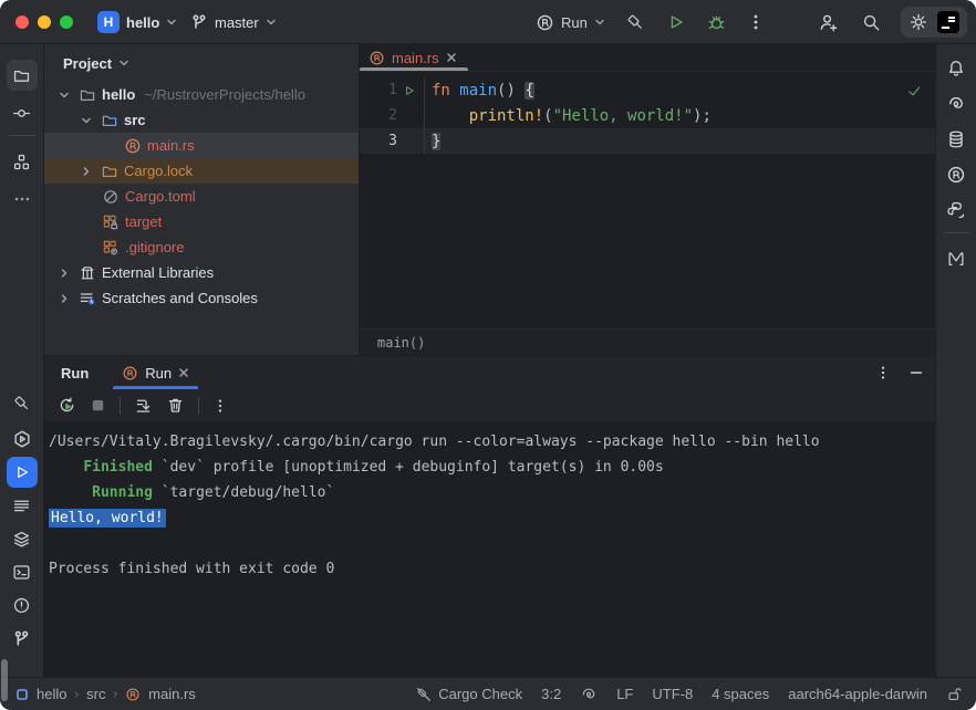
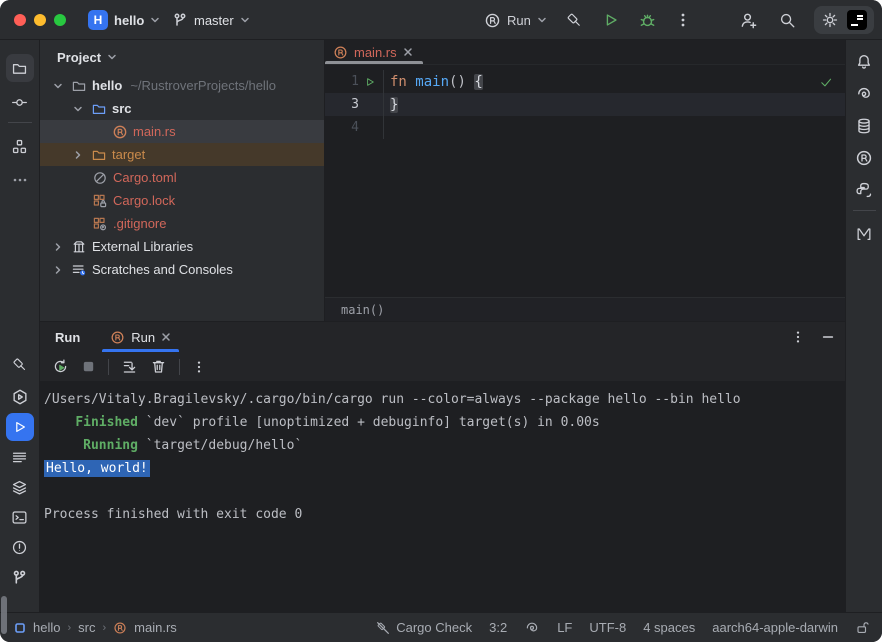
  H
  hello
  master
  Run
  Project
  hello
  ~/RustroverProjects/hello
  src
  main.rs
- Cargo.lock
+ target
  Cargo.toml
- target
+ Cargo.lock
  .gitignore
  External Libraries
  Scratches and Consoles
  main.rs
  1
  fn main() {
- 2
- println!("Hello, world!");
  3
  }
+ 4
  main()
  Run
  Run
  /Users/Vitaly.Bragilevsky/.cargo/bin/cargo run --color=always --package hello --bin hello
  Finished `dev` profile [unoptimized + debuginfo] target(s) in 0.00s
  Running `target/debug/hello`
  Hello, world!
  Process finished with exit code 0
  hello
  ›
  src
  ›
  main.rs
  Cargo Check
  3:2
  LF
  UTF-8
  4 spaces
  aarch64-apple-darwin
